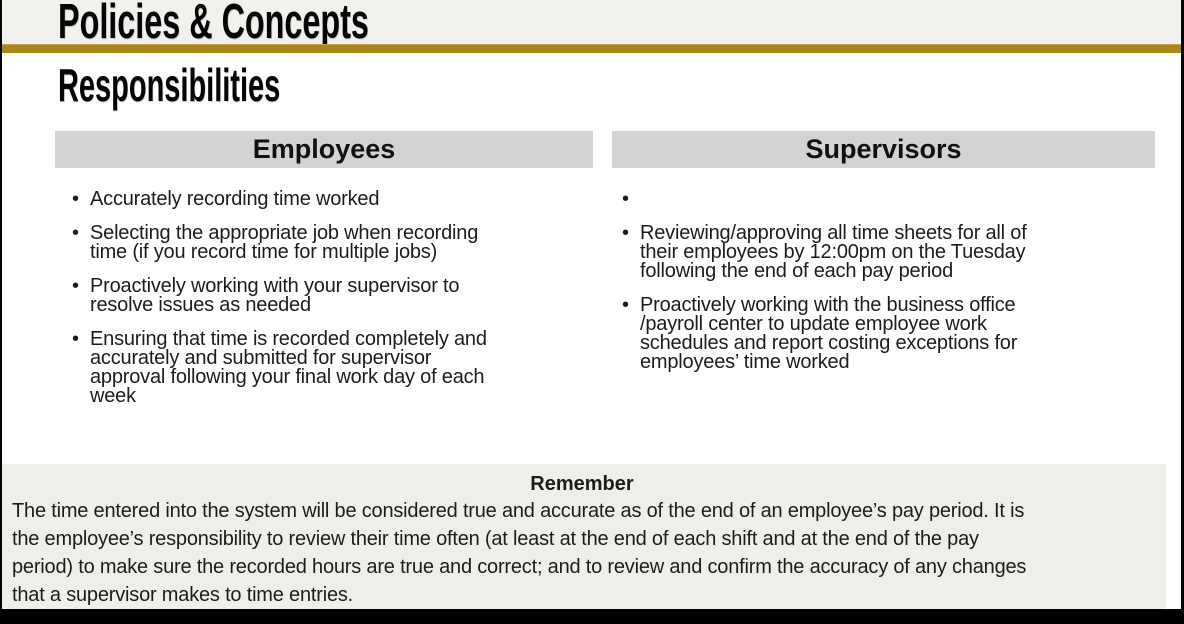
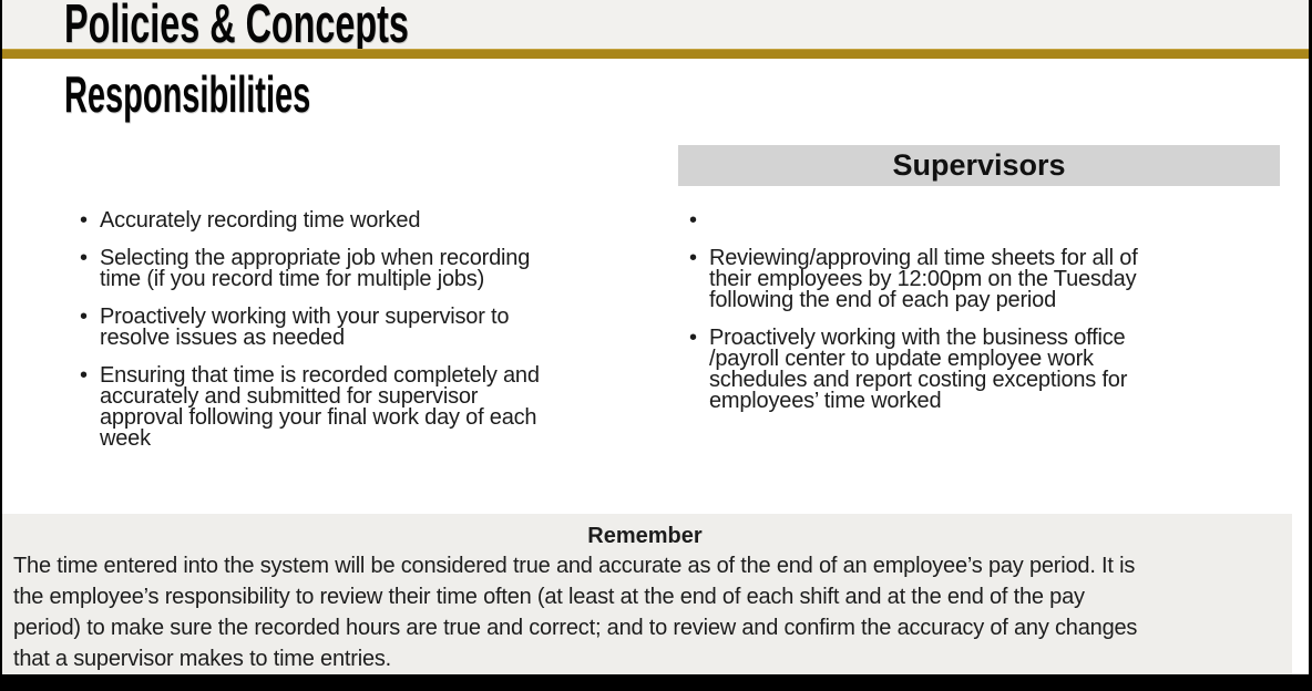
  Policies & Concepts
  Responsibilities
- Employees
  Supervisors
  •
  Accurately recording time worked
  •
  Selecting the appropriate job when recording
  time (if you record time for multiple jobs)
  •
  Proactively working with your supervisor to
  resolve issues as needed
  •
  Ensuring that time is recorded completely and
  accurately and submitted for supervisor
  approval following your final work day of each
  week
  •
  •
  Reviewing/approving all time sheets for all of
  their employees by 12:00pm on the Tuesday
  following the end of each pay period
  •
  Proactively working with the business office
  /payroll center to update employee work
  schedules and report costing exceptions for
  employees’ time worked
  Remember
  The time entered into the system will be considered true and accurate as of the end of an employee’s pay period. It is
  the employee’s responsibility to review their time often (at least at the end of each shift and at the end of the pay
  period) to make sure the recorded hours are true and correct; and to review and confirm the accuracy of any changes
  that a supervisor makes to time entries.
